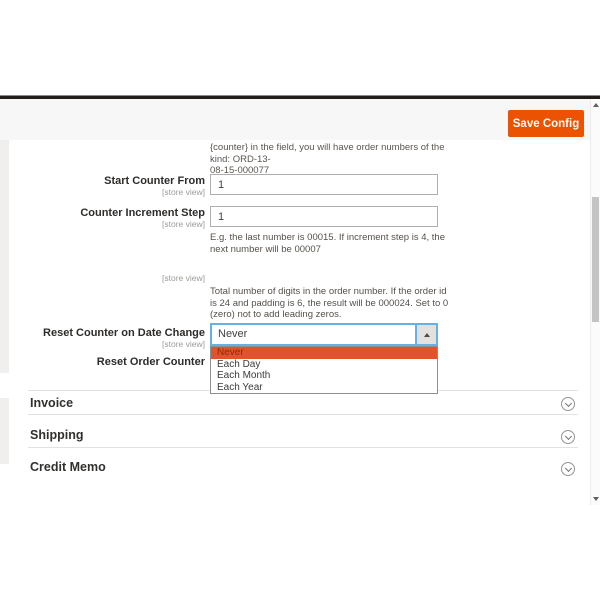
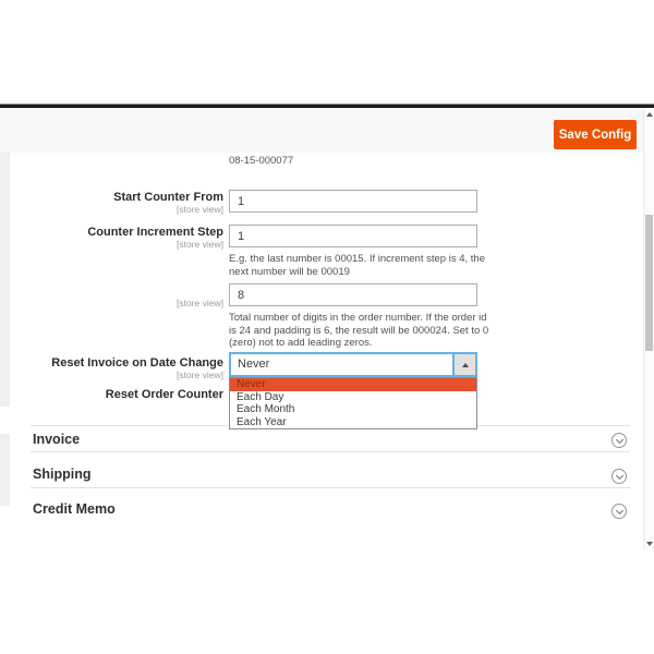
  Save Config
- {counter} in the field, you will have order numbers of the kind: ORD-13-
  08-15-000077
  Start Counter From
  [store view]
  1
  Counter Increment Step
  [store view]
  1
- E.g. the last number is 00015. If increment step is 4, the next number will be 00007
+ E.g. the last number is 00015. If increment step is 4, the next number will be 00019
  [store view]
+ 8
  Total number of digits in the order number. If the order id is 24 and padding is 6, the result will be 000024. Set to 0 (zero) not to add leading zeros.
- Reset Counter on Date Change
+ Reset Invoice on Date Change
  [store view]
  Never
  Never
  Each Day
  Each Month
  Each Year
  Reset Order Counter
  Invoice
  Shipping
  Credit Memo
